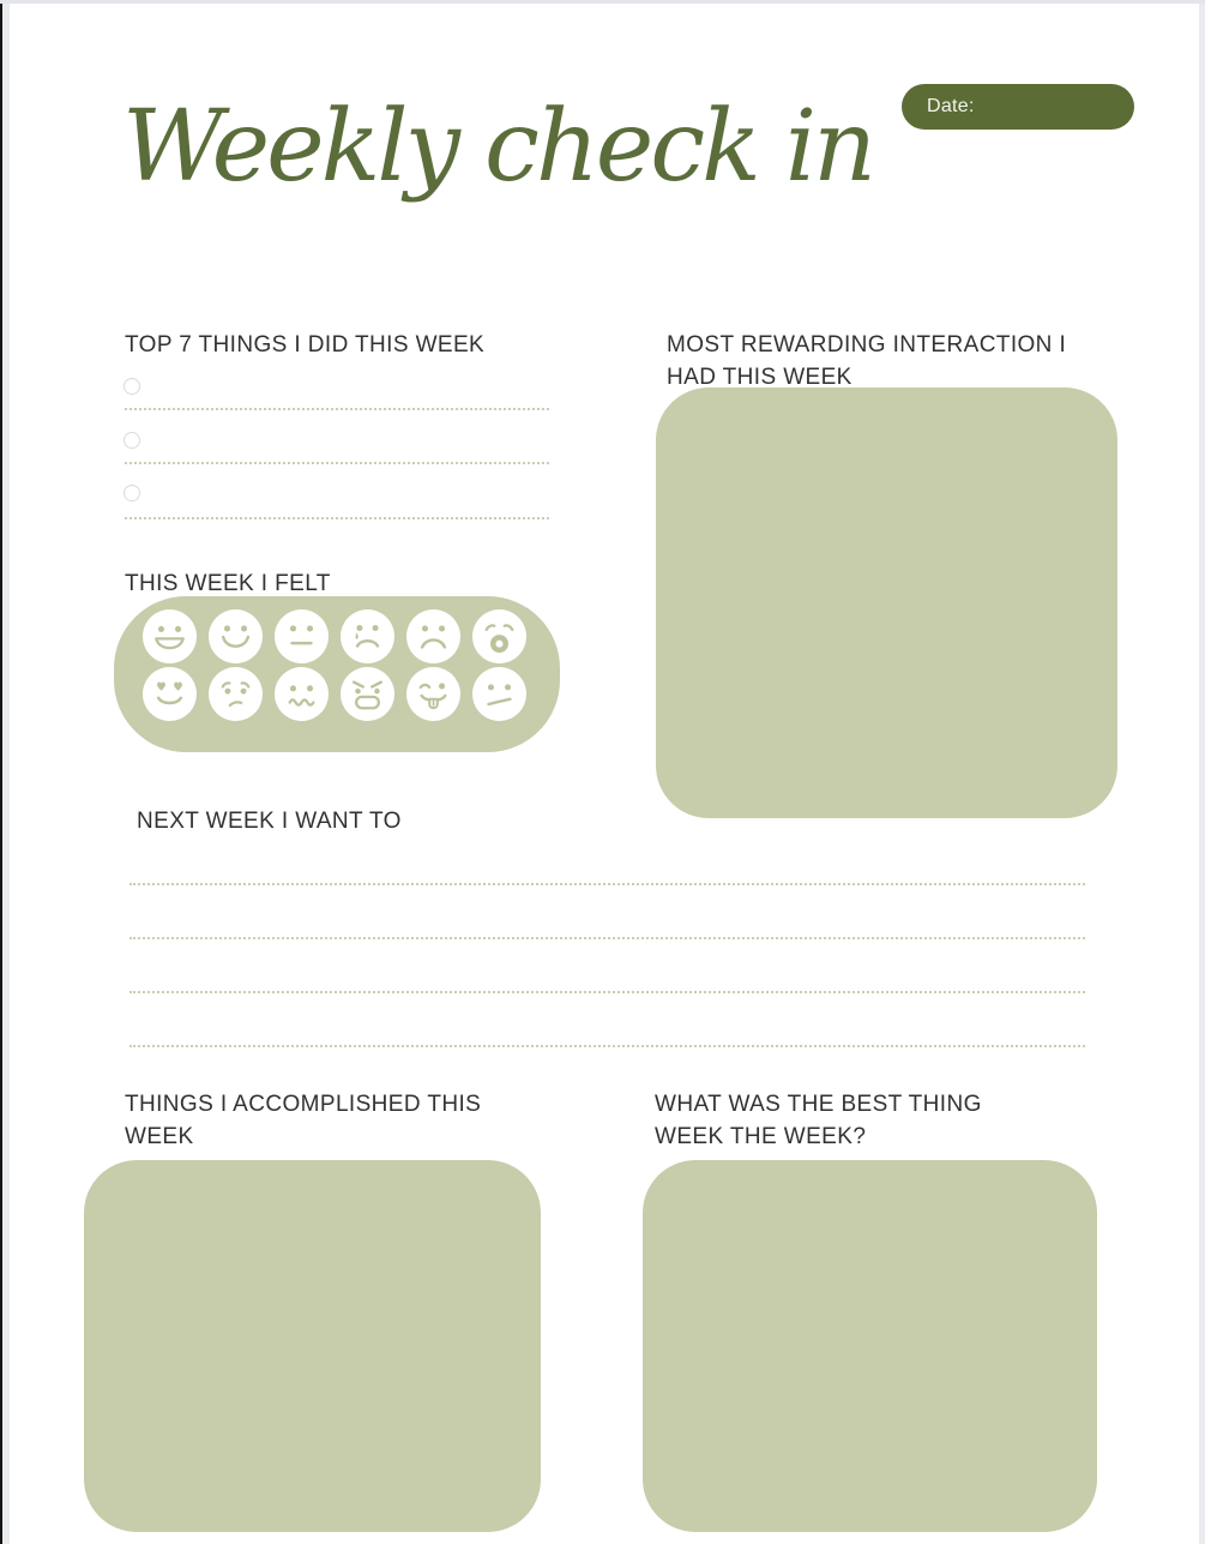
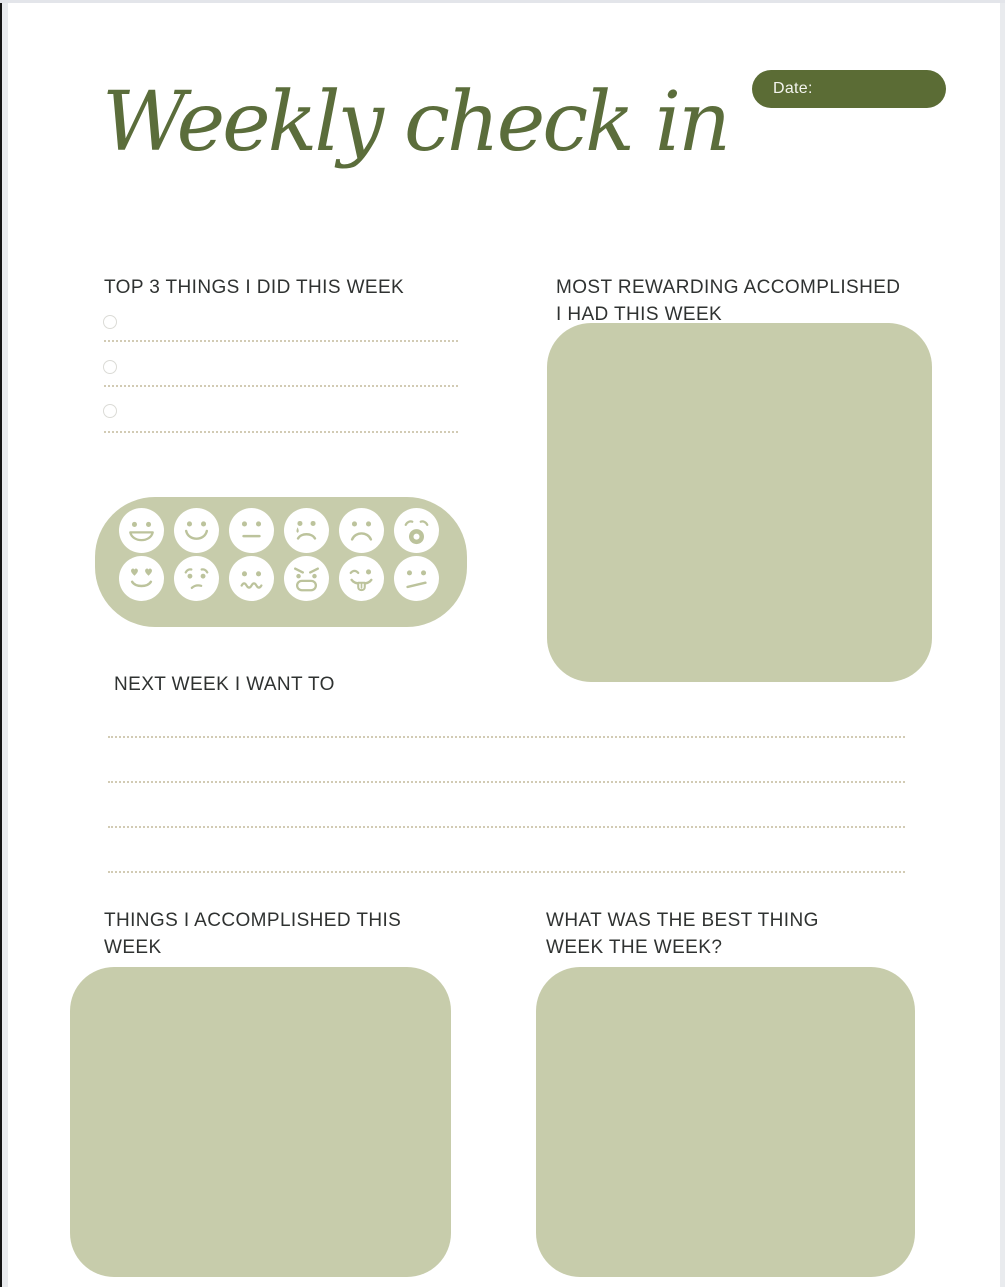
  Weekly check in
  Date:
- TOP 7 THINGS I DID THIS WEEK
+ TOP 3 THINGS I DID THIS WEEK
- MOST REWARDING INTERACTION I HAD THIS WEEK
+ MOST REWARDING ACCOMPLISHED I HAD THIS WEEK
- THIS WEEK I FELT
  NEXT WEEK I WANT TO
  THINGS I ACCOMPLISHED THIS WEEK
  WHAT WAS THE BEST THING WEEK THE WEEK?
